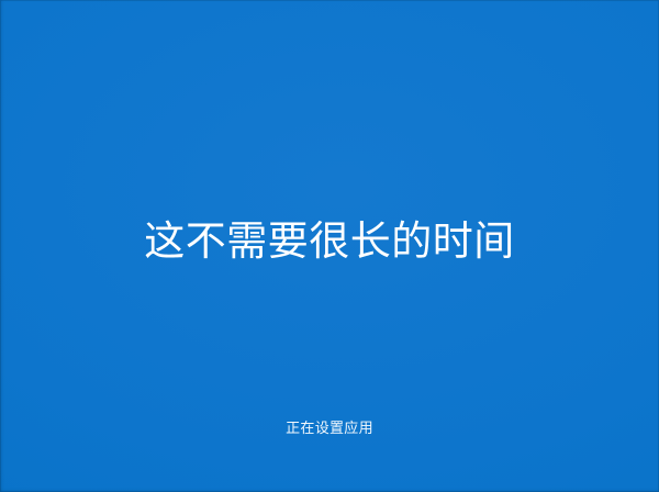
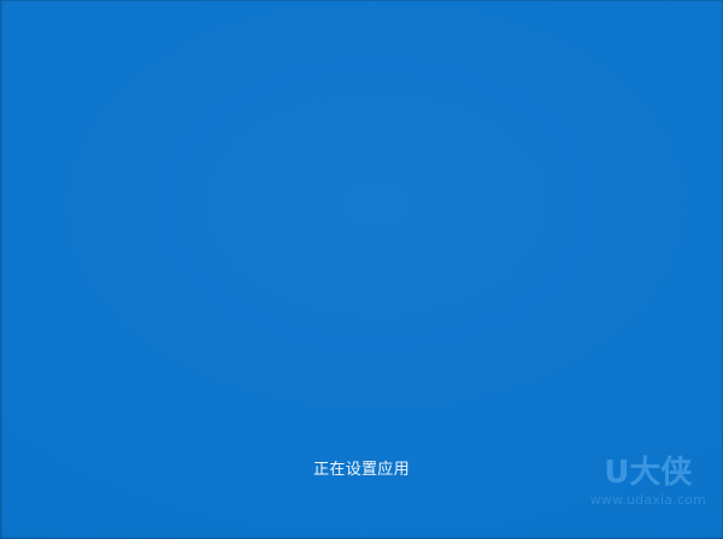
- 这不需要很长的时间
  正在设置应用
+ U大侠
+ www.udaxia.com
